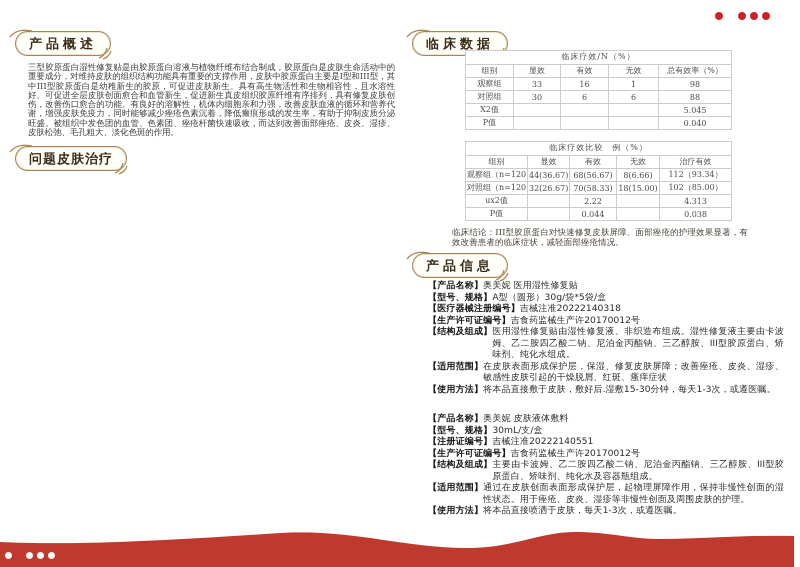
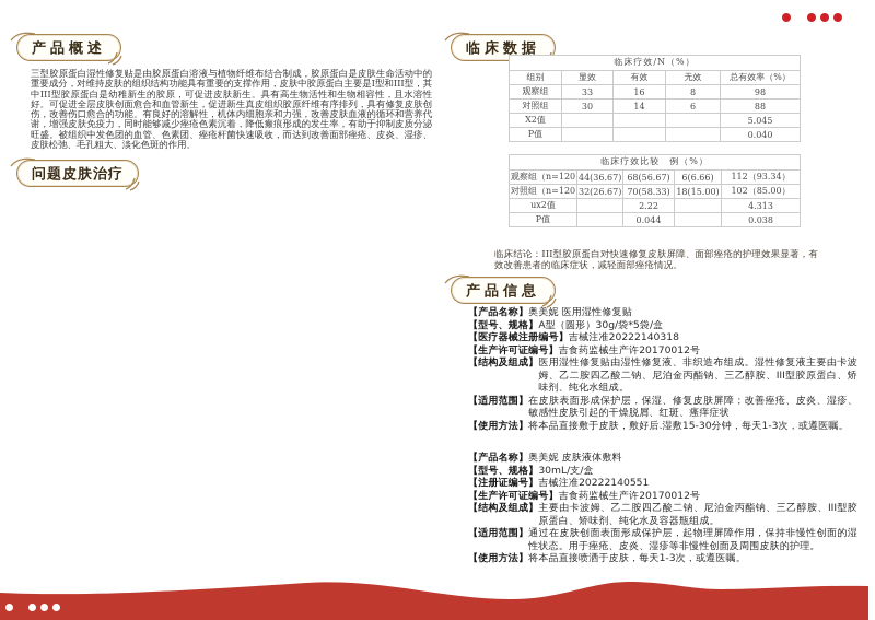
  产品概述
  三型胶原蛋白湿性修复贴是由胶原蛋白溶液与植物纤维布结合制成，胶原蛋白是皮肤生命活动中的重要成分，对维持皮肤的组织结构功能具有重要的支撑作用，皮肤中胶原蛋白主要是Ⅰ型和III型，其中III型胶原蛋白是幼稚新生的胶原，可促进皮肤新生。具有高生物活性和生物相容性，且水溶性好。可促进全层皮肤创面愈合和血管新生，促进新生真皮组织胶原纤维有序排列，具有修复皮肤创伤，改善伤口愈合的功能。有良好的溶解性，机体内细胞亲和力强，改善皮肤血液的循环和营养代谢，增强皮肤免疫力，同时能够减少痤疮色素沉着，降低瘢痕形成的发生率，有助于抑制皮质分泌旺盛。被组织中发色团的血管、色素团、痤疮杆菌快速吸收，而达到改善面部痤疮、皮炎、湿疹、皮肤松弛、毛孔粗大、淡化色斑的作用。
  问题皮肤治疗
  临床数据
  临床疗效/N（%）
  组别	显效	有效	无效	总有效率（%）
- 观察组	33	16	1	98
+ 观察组	33	16	8	98
- 对照组	30	6	6	88
+ 对照组	30	14	6	88
  X2值				5.045
  P值				0.040
  临床疗效比较 例（%）
- 组别	显效	有效	无效	治疗有效
- 观察组（n=120	44(36.67)	68(56.67)	8(6.66)	112（93.34）
+ 观察组（n=120	44(36.67)	68(56.67)	6(6.66)	112（93.34）
  对照组（n=120	32(26.67)	70(58.33)	18(15.00)	102（85.00）
  ux2值		2.22		4.313
  P值		0.044		0.038
  临床结论：III型胶原蛋白对快速修复皮肤屏障、面部痤疮的护理效果显著，有效改善患者的临床症状，减轻面部痤疮情况。
  产品信息
  【产品名称】
  奥美妮 医用湿性修复贴
  【型号、规格】
  A型（圆形）30g/袋*5袋/盒
  【医疗器械注册编号】
  吉械注准20222140318
  【生产许可证编号】
  吉食药监械生产许20170012号
  【结构及组成】
  医用湿性修复贴由湿性修复液、非织造布组成。湿性修复液主要由卡波姆、乙二胺四乙酸二钠、尼泊金丙酯钠、三乙醇胺、III型胶原蛋白、矫味剂、纯化水组成。
  【适用范围】
  在皮肤表面形成保护层，保湿、修复皮肤屏障；改善痤疮、皮炎、湿疹、敏感性皮肤引起的干燥脱屑、红斑、瘙痒症状
  【使用方法】
  将本品直接敷于皮肤，敷好后.湿敷15-30分钟，每天1-3次，或遵医嘱。
  【产品名称】
  奥美妮 皮肤液体敷料
  【型号、规格】
  30mL/支/盒
  【注册证编号】
  吉械注准20222140551
  【生产许可证编号】
  吉食药监械生产许20170012号
  【结构及组成】
  主要由卡波姆、乙二胺四乙酸二钠、尼泊金丙酯钠、三乙醇胺、III型胶原蛋白、矫味剂、纯化水及容器瓶组成。
  【适用范围】
  通过在皮肤创面表面形成保护层，起物理屏障作用，保持非慢性创面的湿性状态。用于痤疮、皮炎、湿疹等非慢性创面及周围皮肤的护理。
  【使用方法】
  将本品直接喷洒于皮肤，每天1-3次，或遵医嘱。
